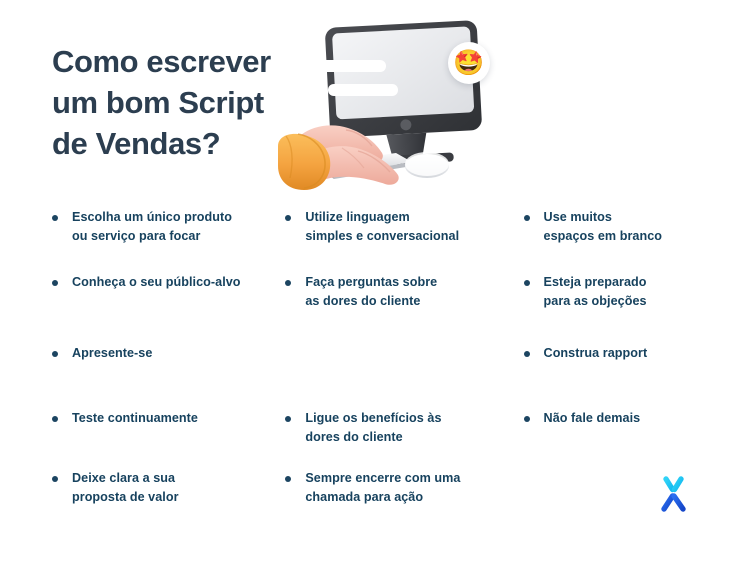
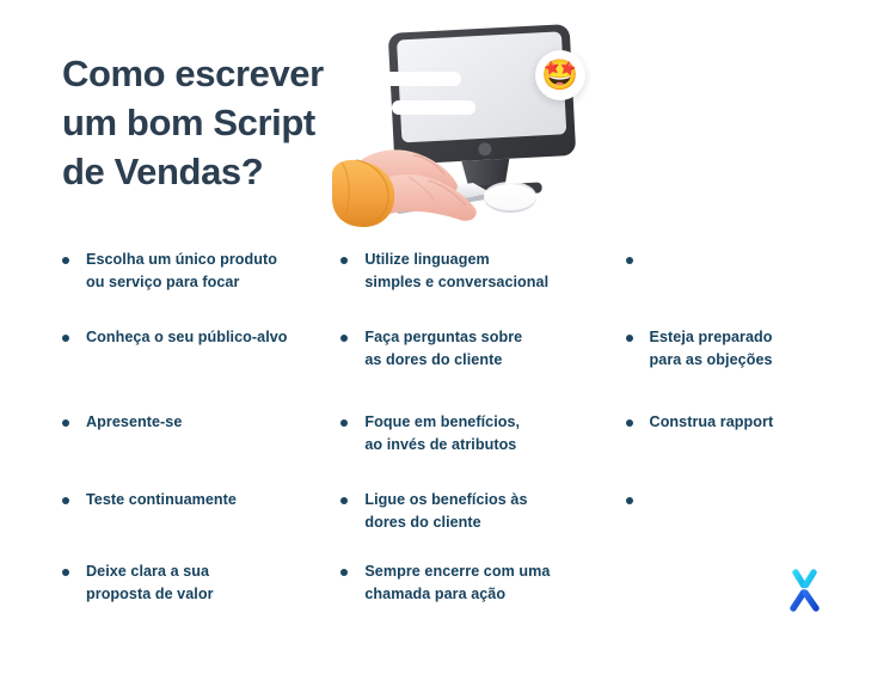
  Como escrever
  um bom Script
  de Vendas?
  🤩
  Escolha um único produto
  ou serviço para focar
  Conheça o seu público-alvo
  Apresente-se
  Teste continuamente
  Deixe clara a sua
  proposta de valor
  Utilize linguagem
  simples e conversacional
  Faça perguntas sobre
  as dores do cliente
+ Foque em benefícios,
+ ao invés de atributos
  Ligue os benefícios às
  dores do cliente
  Sempre encerre com uma
  chamada para ação
- Use muitos
- espaços em branco
  Esteja preparado
  para as objeções
  Construa rapport
- Não fale demais
